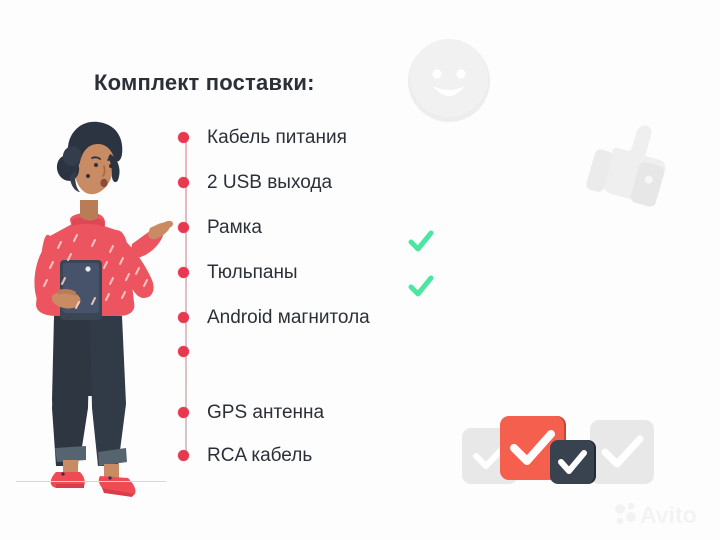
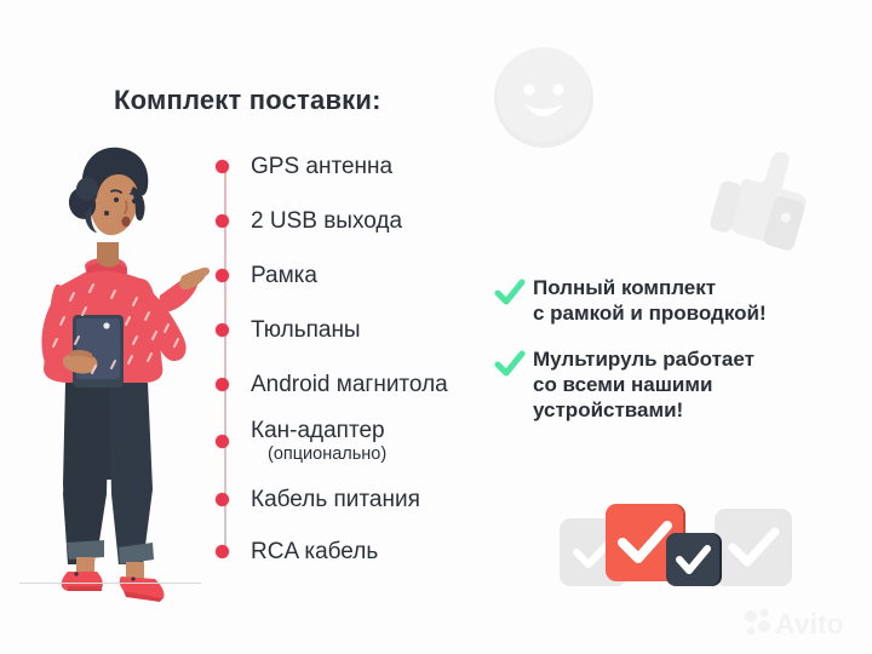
  Комплект поставки:
- Кабель питания
+ GPS антенна
  2 USB выхода
  Рамка
  Тюльпаны
  Android магнитола
+ Кан-адаптер
+ (опционально)
- GPS антенна
+ Кабель питания
  RCA кабель
+ Полный комплект
+ с рамкой и проводкой!
+ Мультируль работает
+ со всеми нашими
+ устройствами!
